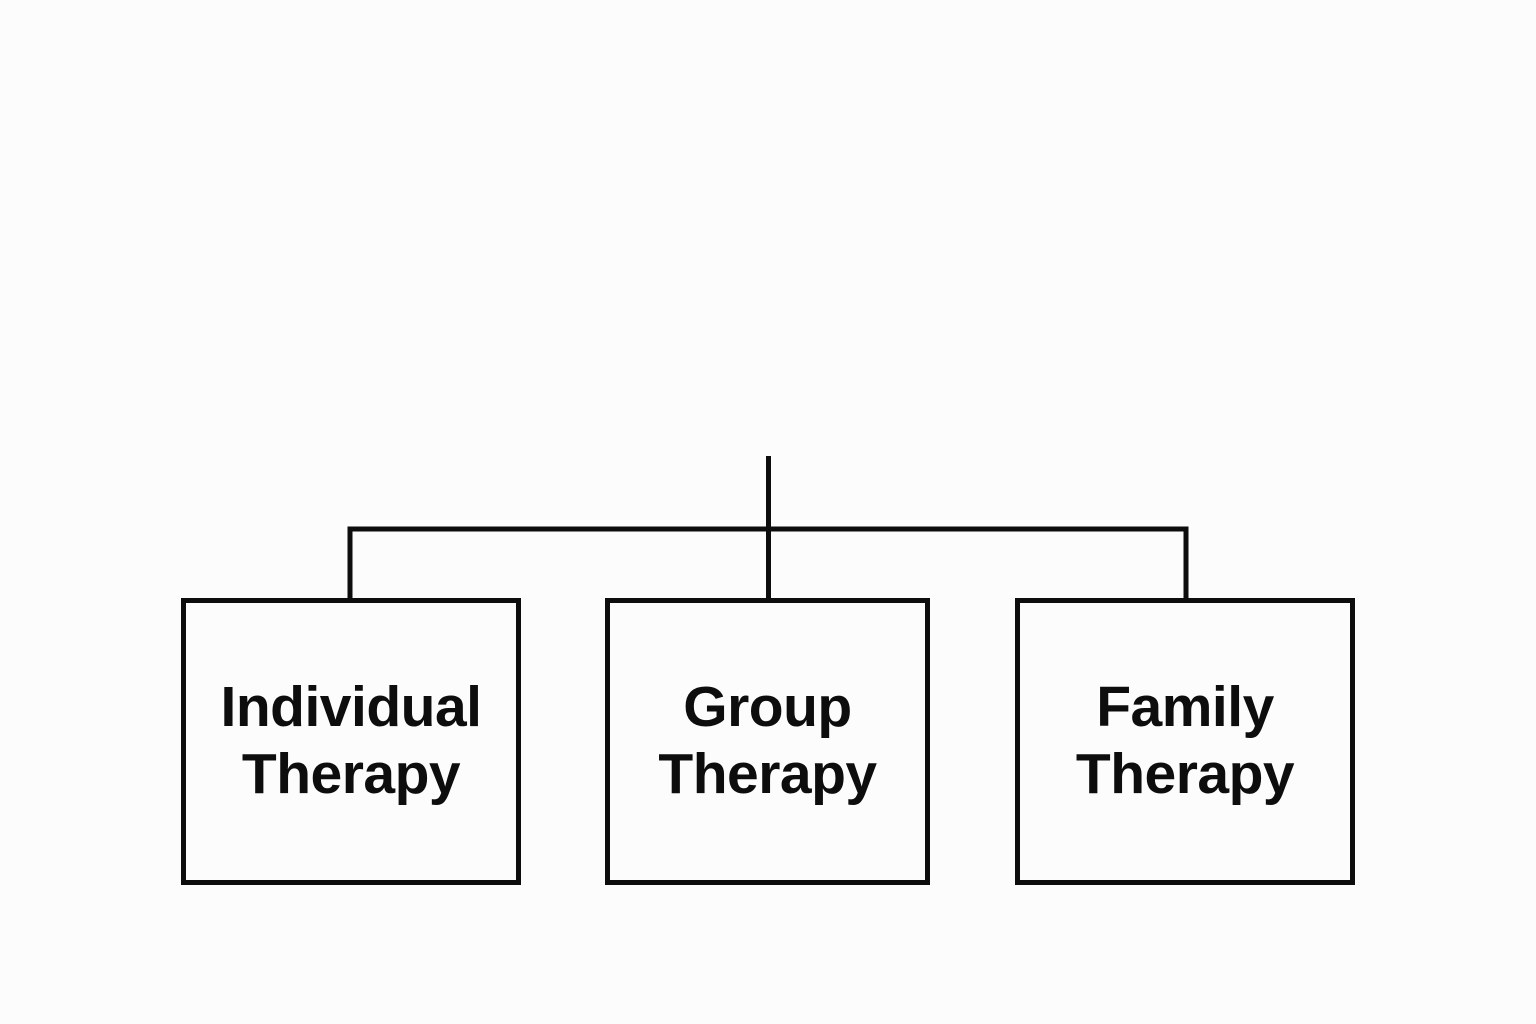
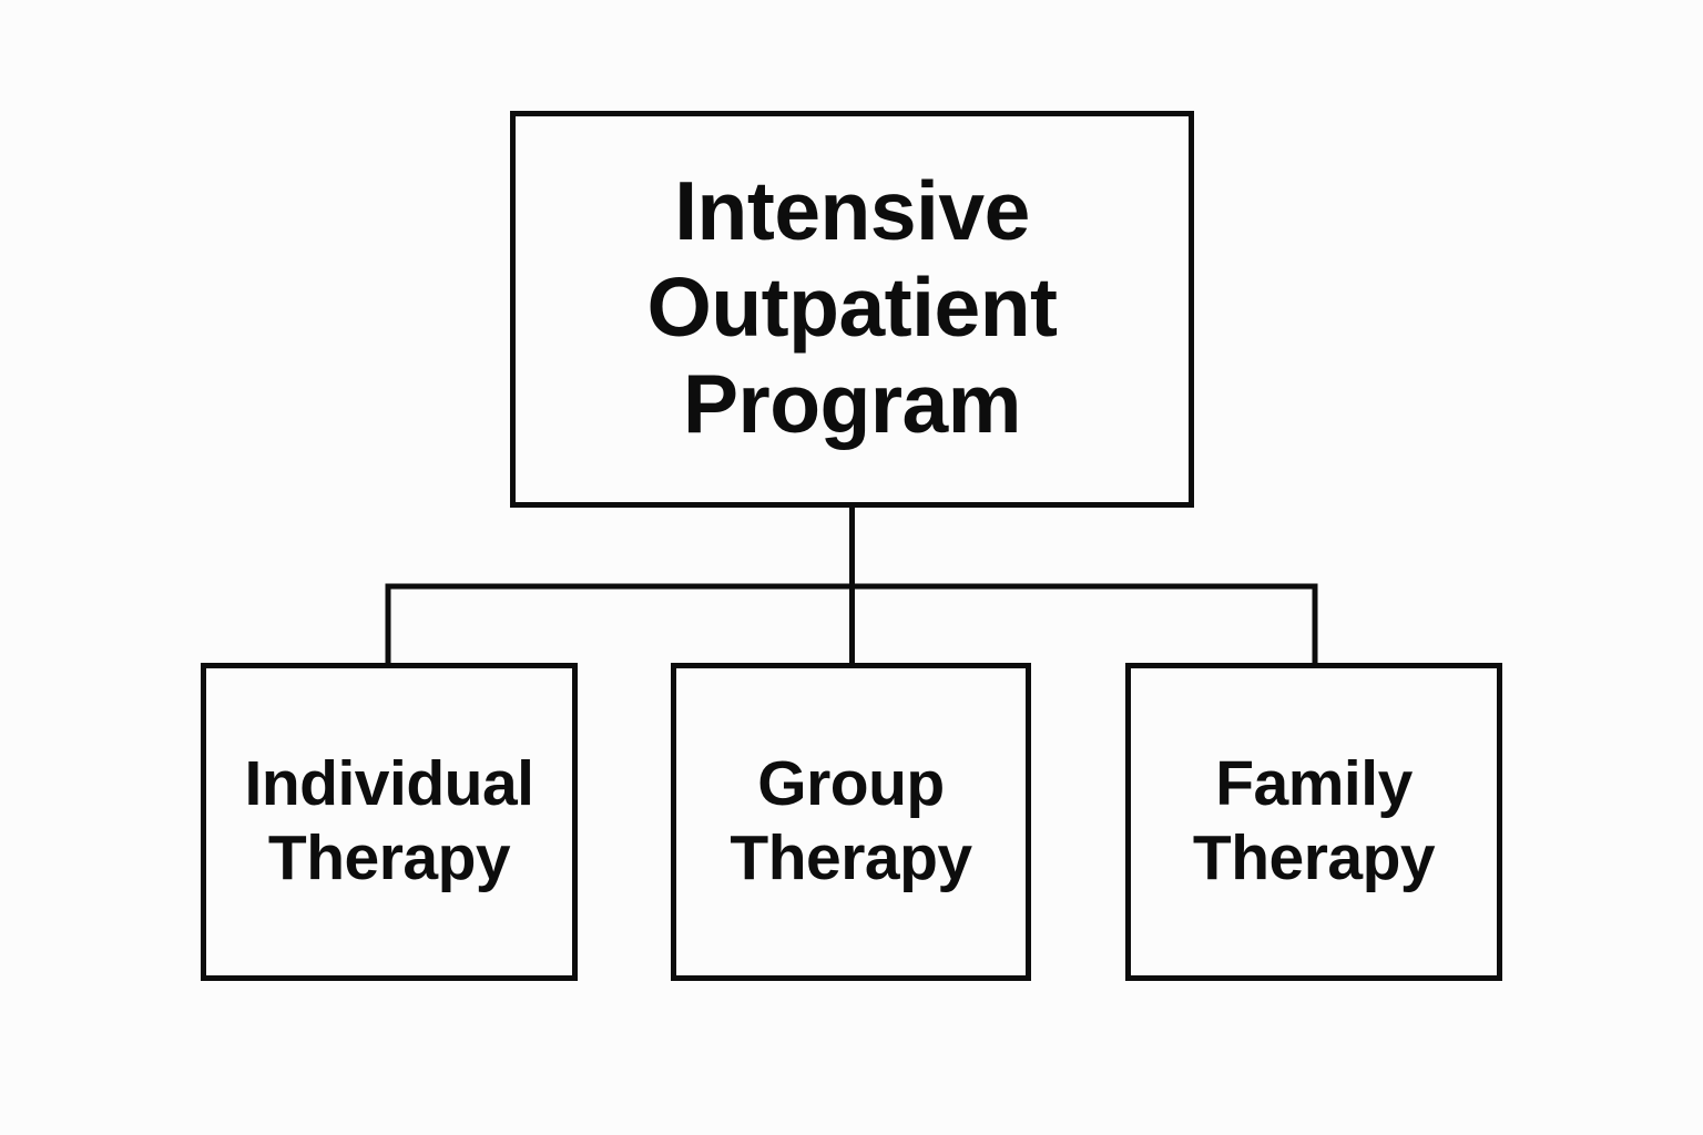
+ Intensive
+ Outpatient
+ Program
  Individual
  Therapy
  Group
  Therapy
  Family
  Therapy
